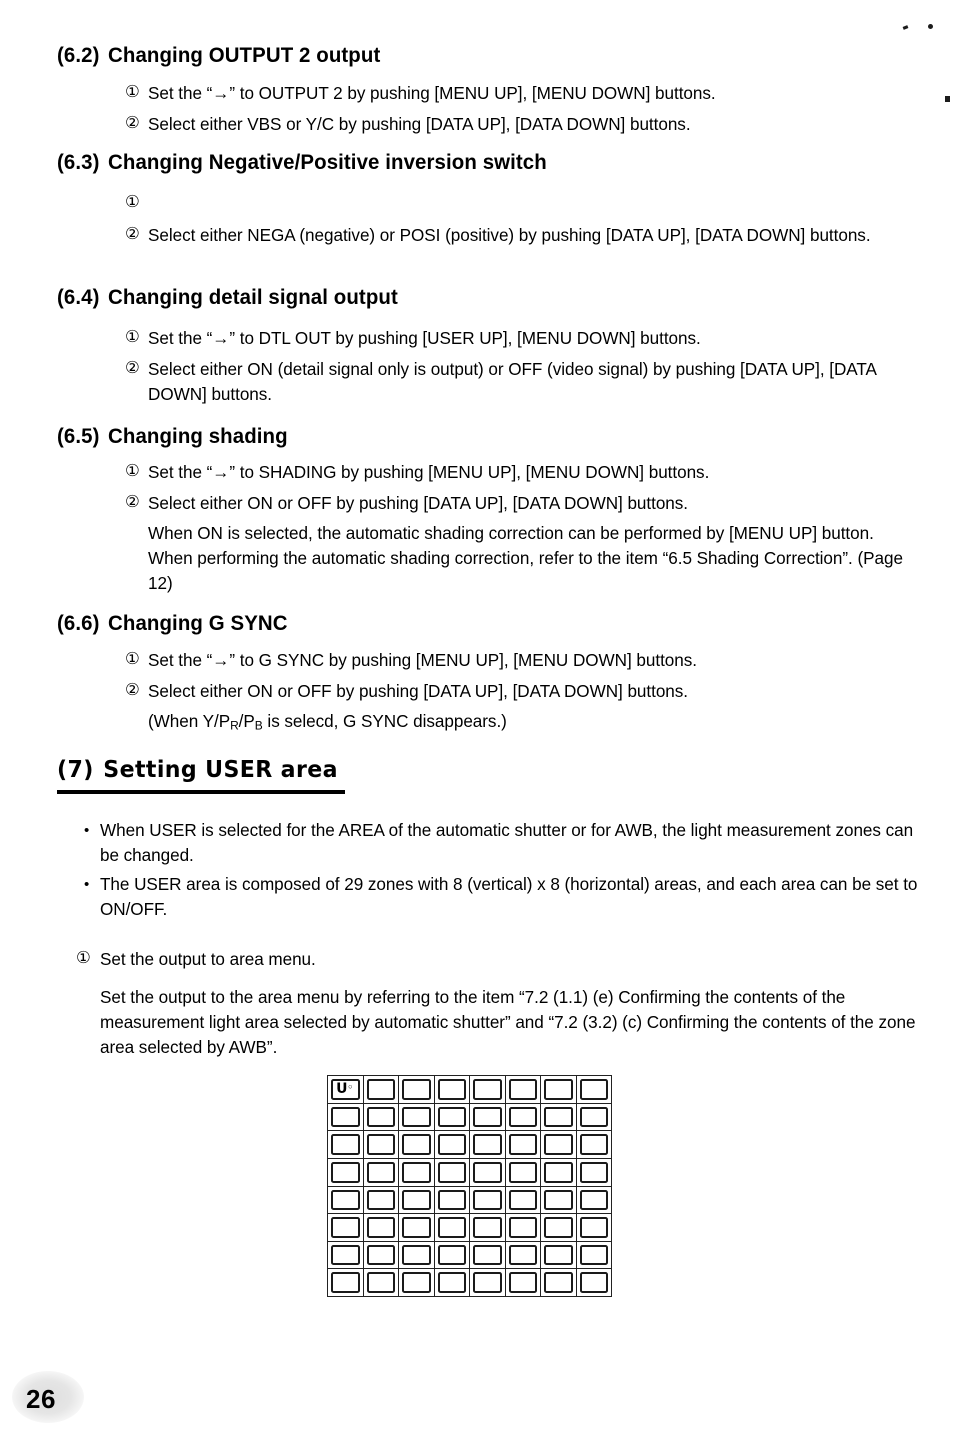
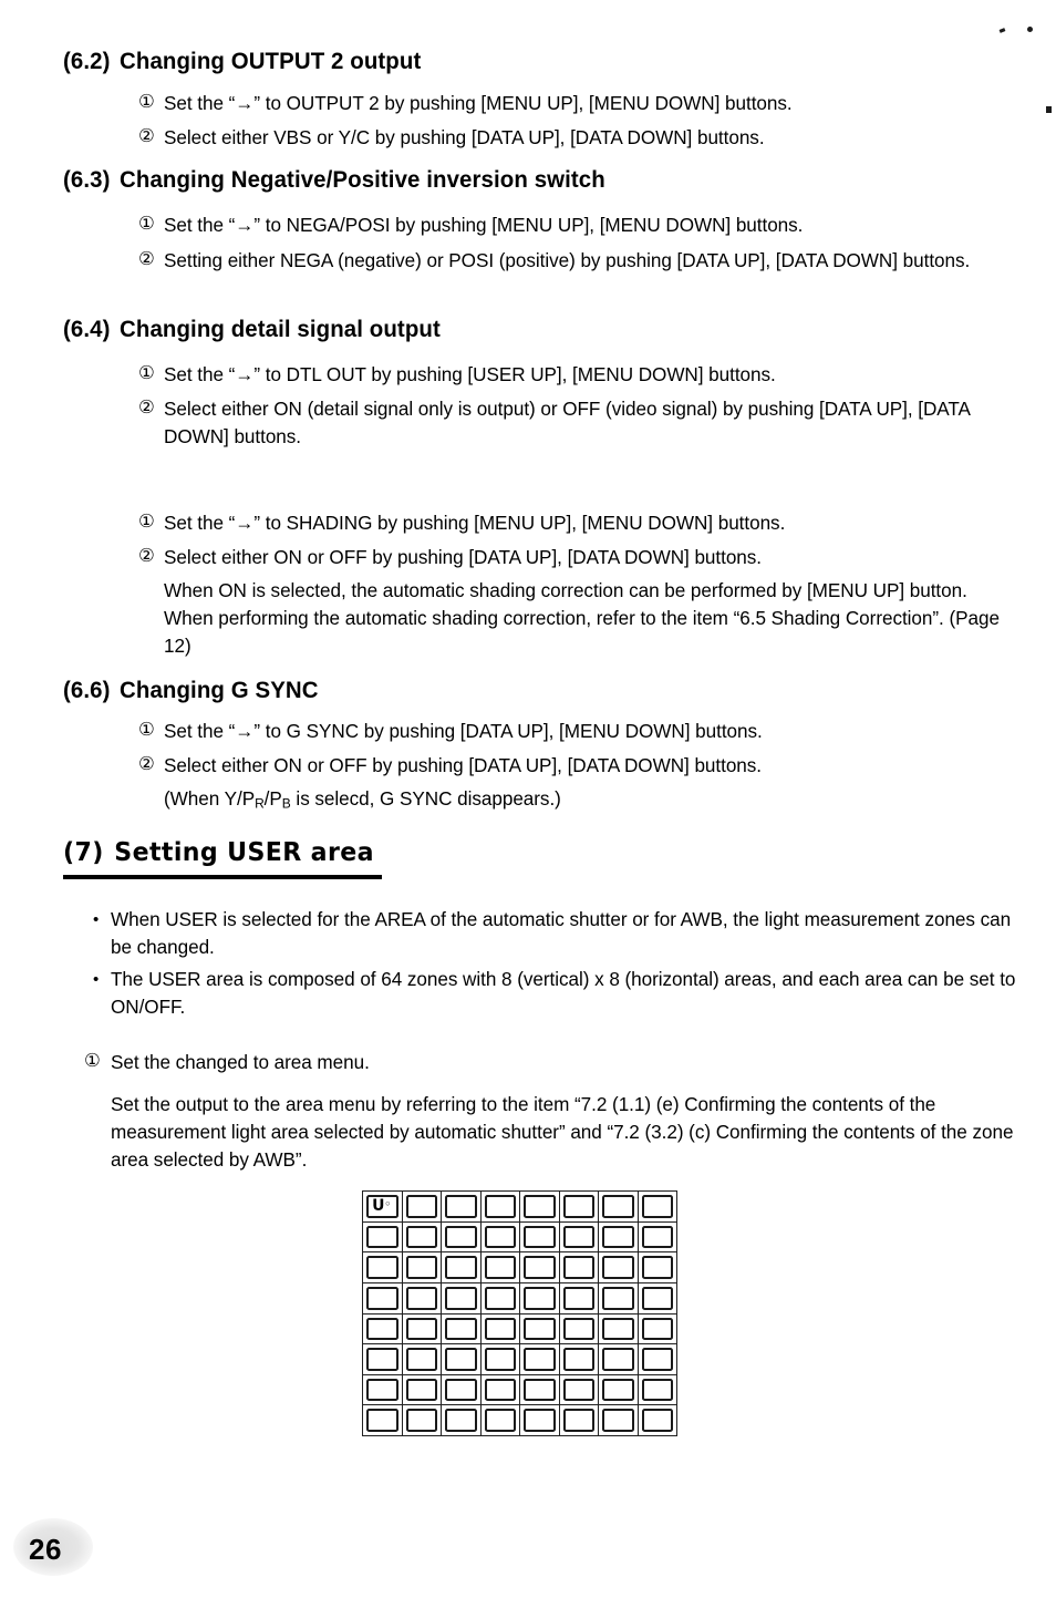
  (6.2) Changing OUTPUT 2 output
  ①
  Set the “→” to OUTPUT 2 by pushing [MENU UP], [MENU DOWN] buttons.
  ②
  Select either VBS or Y/C by pushing [DATA UP], [DATA DOWN] buttons.
  (6.3) Changing Negative/Positive inversion switch
  ①
+ Set the “→” to NEGA/POSI by pushing [MENU UP], [MENU DOWN] buttons.
  ②
- Select either NEGA (negative) or POSI (positive) by pushing [DATA UP], [DATA DOWN] buttons.
+ Setting either NEGA (negative) or POSI (positive) by pushing [DATA UP], [DATA DOWN] buttons.
  (6.4) Changing detail signal output
  ①
  Set the “→” to DTL OUT by pushing [USER UP], [MENU DOWN] buttons.
  ②
  Select either ON (detail signal only is output) or OFF (video signal) by pushing [DATA UP], [DATA DOWN] buttons.
- (6.5) Changing shading
  ①
  Set the “→” to SHADING by pushing [MENU UP], [MENU DOWN] buttons.
  ②
  Select either ON or OFF by pushing [DATA UP], [DATA DOWN] buttons.
  When ON is selected, the automatic shading correction can be performed by [MENU UP] button. When performing the automatic shading correction, refer to the item “6.5 Shading Correction”. (Page 12)
  (6.6) Changing G SYNC
  ①
- Set the “→” to G SYNC by pushing [MENU UP], [MENU DOWN] buttons.
+ Set the “→” to G SYNC by pushing [DATA UP], [MENU DOWN] buttons.
  ②
  Select either ON or OFF by pushing [DATA UP], [DATA DOWN] buttons.
  (When Y/PR/PB is selecd, G SYNC disappears.)
  (7) Setting USER area
  •
  When USER is selected for the AREA of the automatic shutter or for AWB, the light measurement zones can be changed.
  •
- The USER area is composed of 29 zones with 8 (vertical) x 8 (horizontal) areas, and each area can be set to ON/OFF.
+ The USER area is composed of 64 zones with 8 (vertical) x 8 (horizontal) areas, and each area can be set to ON/OFF.
  ①
- Set the output to area menu.
+ Set the changed to area menu.
  Set the output to the area menu by referring to the item “7.2 (1.1) (e) Confirming the contents of the measurement light area selected by automatic shutter” and “7.2 (3.2) (c) Confirming the contents of the zone area selected by AWB”.
  U
  ◦
  26
